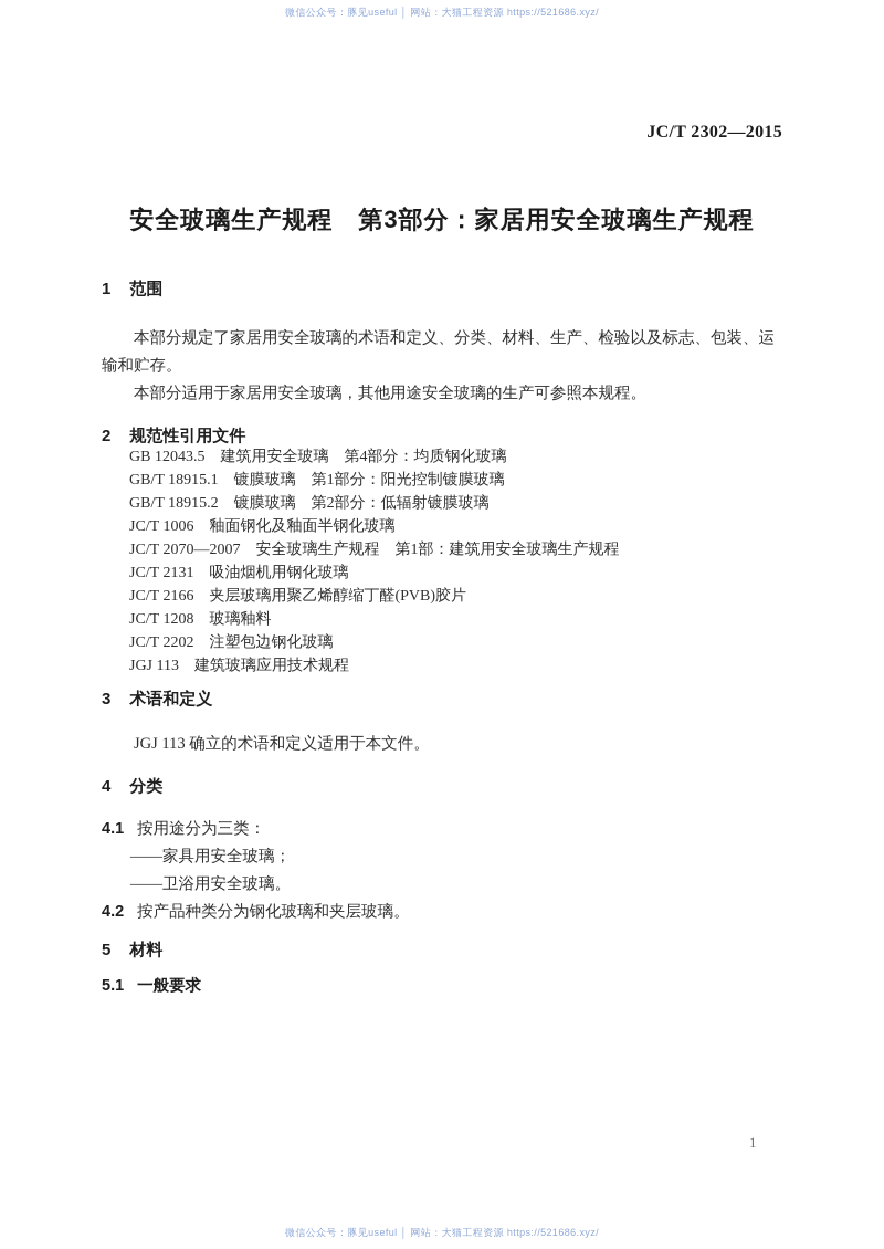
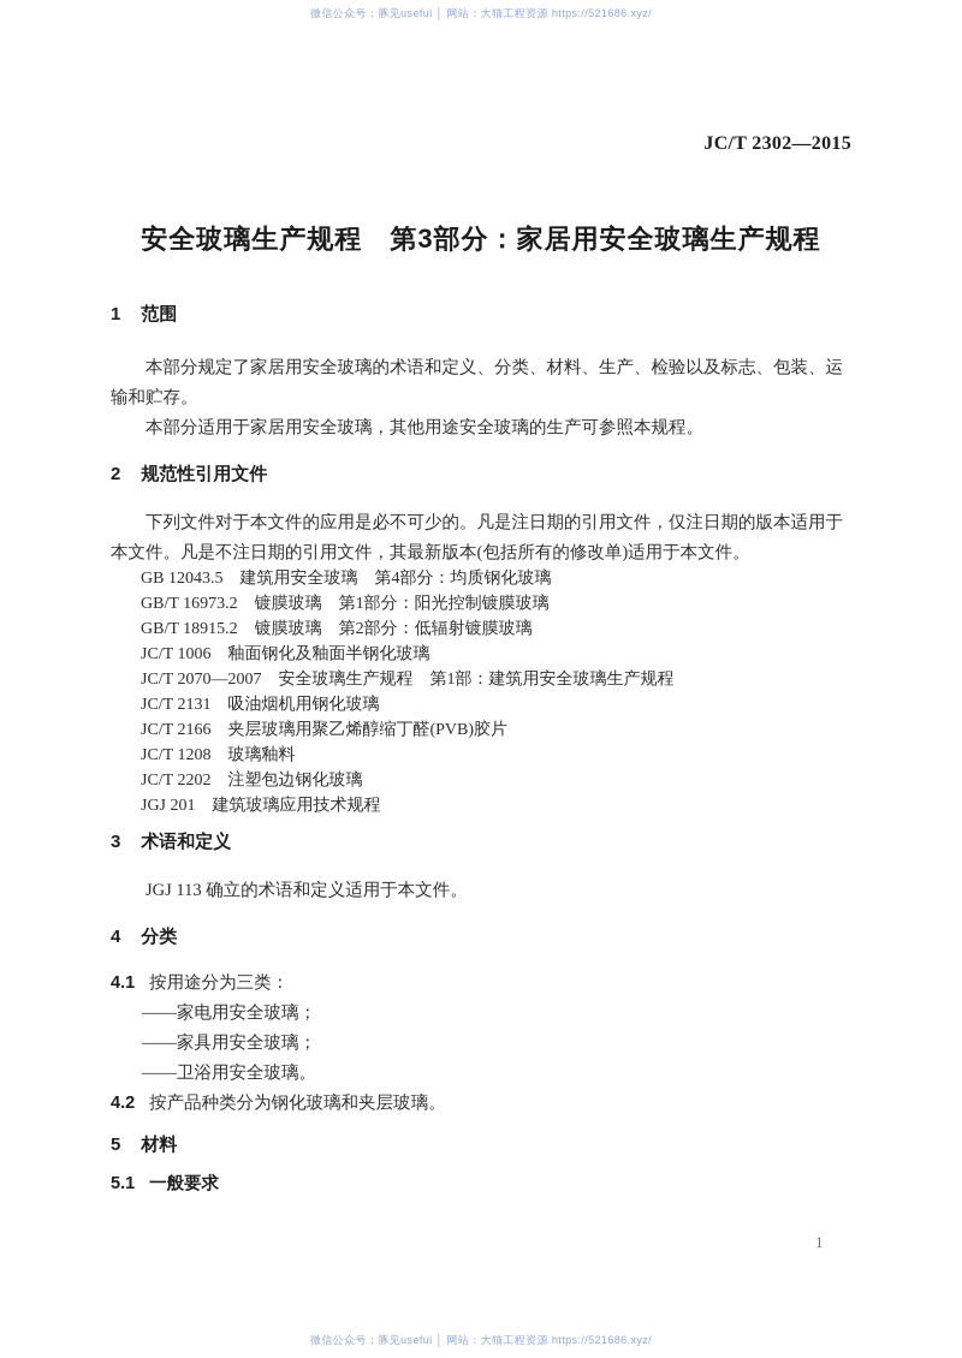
  微信公众号：豚见useful │ 网站：大猫工程资源 https://521686.xyz/
  JC/T 2302—2015
  安全玻璃生产规程 第3部分：家居用安全玻璃生产规程
  1 范围
  本部分规定了家居用安全玻璃的术语和定义、分类、材料、生产、检验以及标志、包装、运输和贮存。
  本部分适用于家居用安全玻璃，其他用途安全玻璃的生产可参照本规程。
  2 规范性引用文件
+ 下列文件对于本文件的应用是必不可少的。凡是注日期的引用文件，仅注日期的版本适用于本文件。凡是不注日期的引用文件，其最新版本(包括所有的修改单)适用于本文件。
  GB 12043.5 建筑用安全玻璃 第4部分：均质钢化玻璃
- GB/T 18915.1 镀膜玻璃 第1部分：阳光控制镀膜玻璃
+ GB/T 16973.2 镀膜玻璃 第1部分：阳光控制镀膜玻璃
  GB/T 18915.2 镀膜玻璃 第2部分：低辐射镀膜玻璃
  JC/T 1006 釉面钢化及釉面半钢化玻璃
  JC/T 2070—2007 安全玻璃生产规程 第1部：建筑用安全玻璃生产规程
  JC/T 2131 吸油烟机用钢化玻璃
  JC/T 2166 夹层玻璃用聚乙烯醇缩丁醛(PVB)胶片
  JC/T 1208 玻璃釉料
  JC/T 2202 注塑包边钢化玻璃
- JGJ 113 建筑玻璃应用技术规程
+ JGJ 201 建筑玻璃应用技术规程
  3 术语和定义
  JGJ 113 确立的术语和定义适用于本文件。
  4 分类
  4.1 按用途分为三类：
+ ——家电用安全玻璃；
  ——家具用安全玻璃；
  ——卫浴用安全玻璃。
  4.2 按产品种类分为钢化玻璃和夹层玻璃。
  5 材料
  5.1 一般要求
  1
  微信公众号：豚见useful │ 网站：大猫工程资源 https://521686.xyz/
